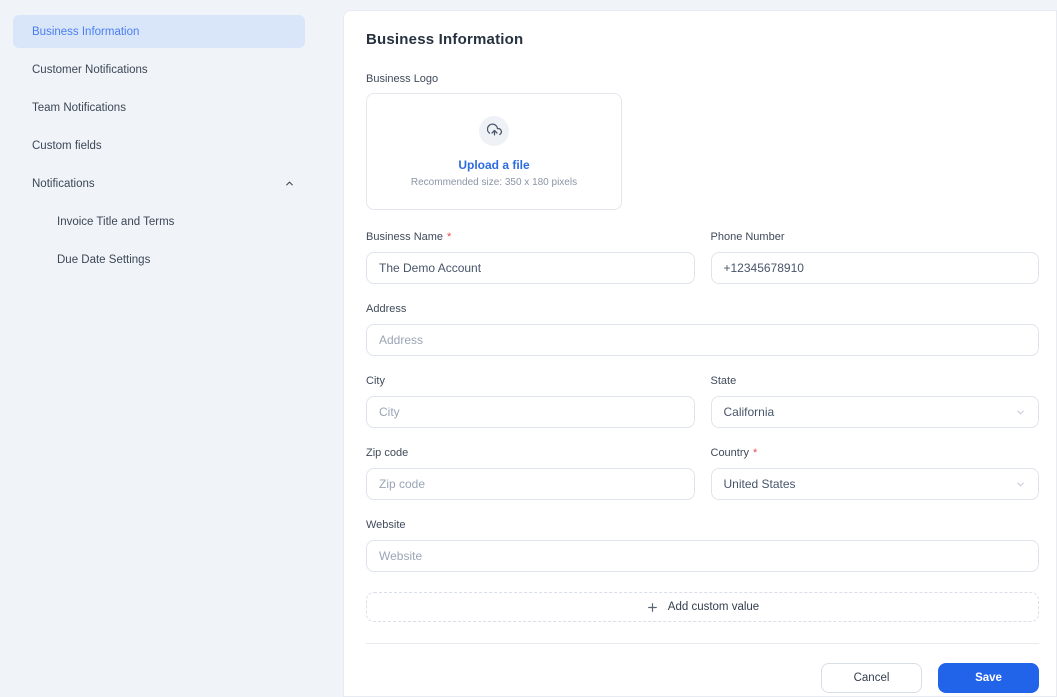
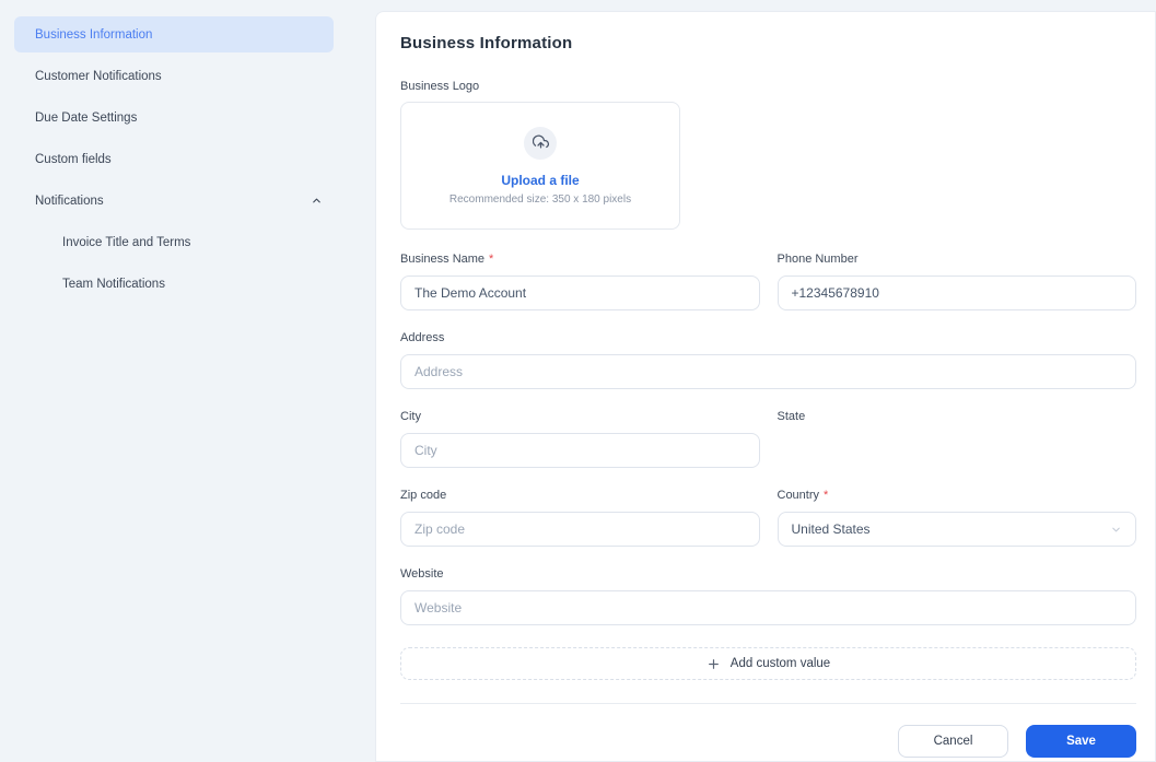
  Business Information
  Customer Notifications
- Team Notifications
+ Due Date Settings
  Custom fields
  Notifications
  Invoice Title and Terms
- Due Date Settings
+ Team Notifications
  Business Information
  Business Logo
  Upload a file
  Recommended size: 350 x 180 pixels
  Business Name
  *
  The Demo Account
  Phone Number
  +12345678910
  Address
  Address
  City
  City
  State
- California
  Zip code
  Zip code
  Country
  *
  United States
  Website
  Website
  Add custom value
  Cancel
  Save
